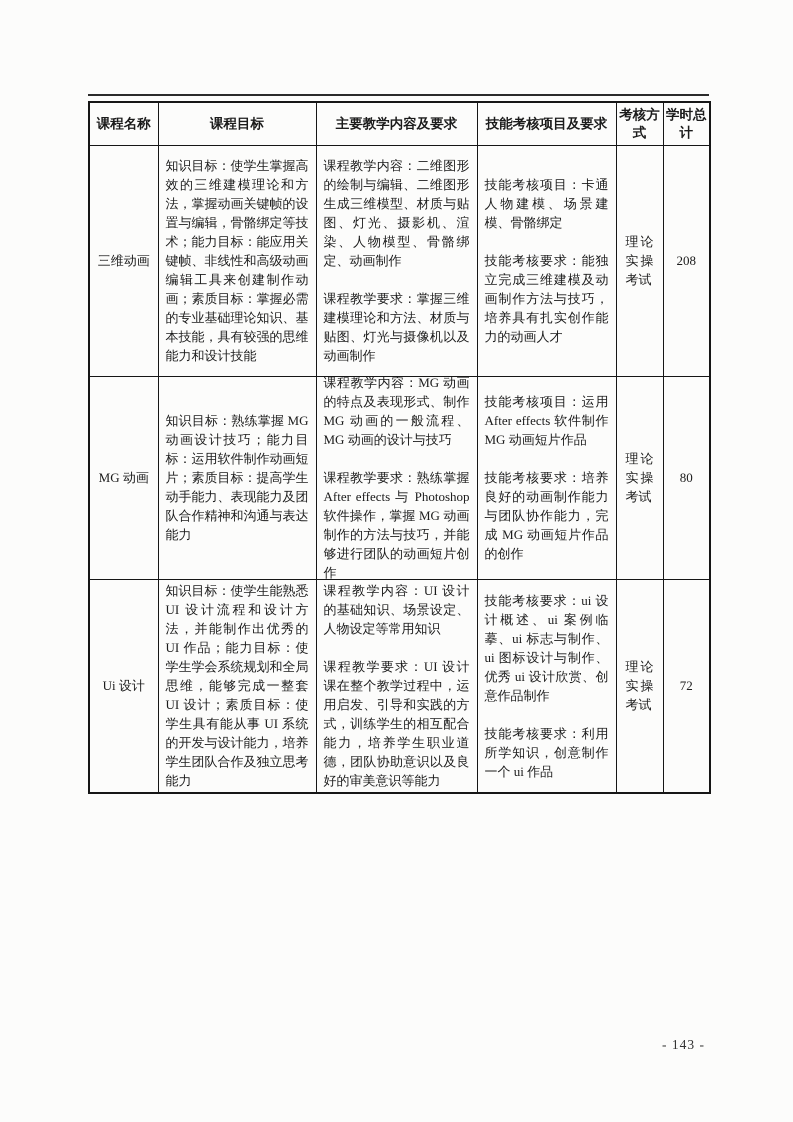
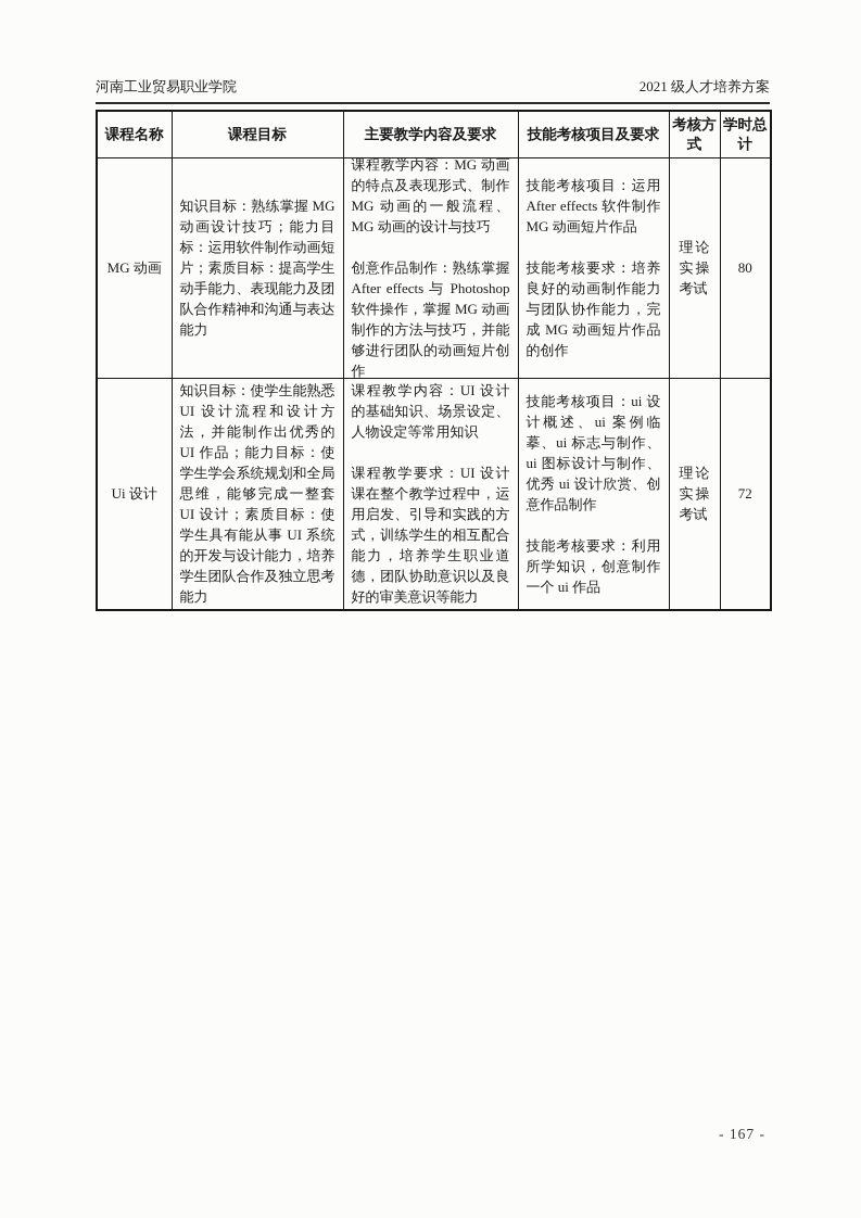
+ 河南工业贸易职业学院
+ 2021 级人才培养方案
  课程名称	课程目标	主要教学内容及要求	技能考核项目及要求	考核方式	学时总计
- 三维动画	知识目标：使学生掌握高效的三维建模理论和方法，掌握动画关键帧的设置与编辑，骨骼绑定等技术；能力目标：能应用关键帧、非线性和高级动画编辑工具来创建制作动画；素质目标：掌握必需的专业基础理论知识、基本技能，具有较强的思维能力和设计技能	课程教学内容：二维图形的绘制与编辑、二维图形生成三维模型、材质与贴图、灯光、摄影机、渲染、人物模型、骨骼绑定、动画制作课程教学要求：掌握三维建模理论和方法、材质与贴图、灯光与摄像机以及动画制作	技能考核项目：卡通人物建模、场景建模、骨骼绑定技能考核要求：能独立完成三维建模及动画制作方法与技巧，培养具有扎实创作能力的动画人才	理论实操考试	208
- MG 动画	知识目标：熟练掌握 MG 动画设计技巧；能力目标：运用软件制作动画短片；素质目标：提高学生动手能力、表现能力及团队合作精神和沟通与表达能力	课程教学内容：MG 动画的特点及表现形式、制作 MG 动画的一般流程、MG 动画的设计与技巧课程教学要求：熟练掌握 After effects 与 Photoshop 软件操作，掌握 MG 动画制作的方法与技巧，并能够进行团队的动画短片创作	技能考核项目：运用 After effects 软件制作 MG 动画短片作品技能考核要求：培养良好的动画制作能力与团队协作能力，完成 MG 动画短片作品的创作	理论实操考试	80
+ MG 动画	知识目标：熟练掌握 MG 动画设计技巧；能力目标：运用软件制作动画短片；素质目标：提高学生动手能力、表现能力及团队合作精神和沟通与表达能力	课程教学内容：MG 动画的特点及表现形式、制作 MG 动画的一般流程、MG 动画的设计与技巧创意作品制作：熟练掌握 After effects 与 Photoshop 软件操作，掌握 MG 动画制作的方法与技巧，并能够进行团队的动画短片创作	技能考核项目：运用 After effects 软件制作 MG 动画短片作品技能考核要求：培养良好的动画制作能力与团队协作能力，完成 MG 动画短片作品的创作	理论实操考试	80
- Ui 设计	知识目标：使学生能熟悉 UI 设计流程和设计方法，并能制作出优秀的 UI 作品；能力目标：使学生学会系统规划和全局思维，能够完成一整套 UI 设计；素质目标：使学生具有能从事 UI 系统的开发与设计能力，培养学生团队合作及独立思考能力	课程教学内容：UI 设计的基础知识、场景设定、人物设定等常用知识课程教学要求：UI 设计课在整个教学过程中，运用启发、引导和实践的方式，训练学生的相互配合能力，培养学生职业道德，团队协助意识以及良好的审美意识等能力	技能考核要求：ui 设计概述、ui 案例临摹、ui 标志与制作、ui 图标设计与制作、优秀 ui 设计欣赏、创意作品制作技能考核要求：利用所学知识，创意制作一个 ui 作品	理论实操考试	72
+ Ui 设计	知识目标：使学生能熟悉 UI 设计流程和设计方法，并能制作出优秀的 UI 作品；能力目标：使学生学会系统规划和全局思维，能够完成一整套 UI 设计；素质目标：使学生具有能从事 UI 系统的开发与设计能力，培养学生团队合作及独立思考能力	课程教学内容：UI 设计的基础知识、场景设定、人物设定等常用知识课程教学要求：UI 设计课在整个教学过程中，运用启发、引导和实践的方式，训练学生的相互配合能力，培养学生职业道德，团队协助意识以及良好的审美意识等能力	技能考核项目：ui 设计概述、ui 案例临摹、ui 标志与制作、ui 图标设计与制作、优秀 ui 设计欣赏、创意作品制作技能考核要求：利用所学知识，创意制作一个 ui 作品	理论实操考试	72
- - 143 -
+ - 167 -
